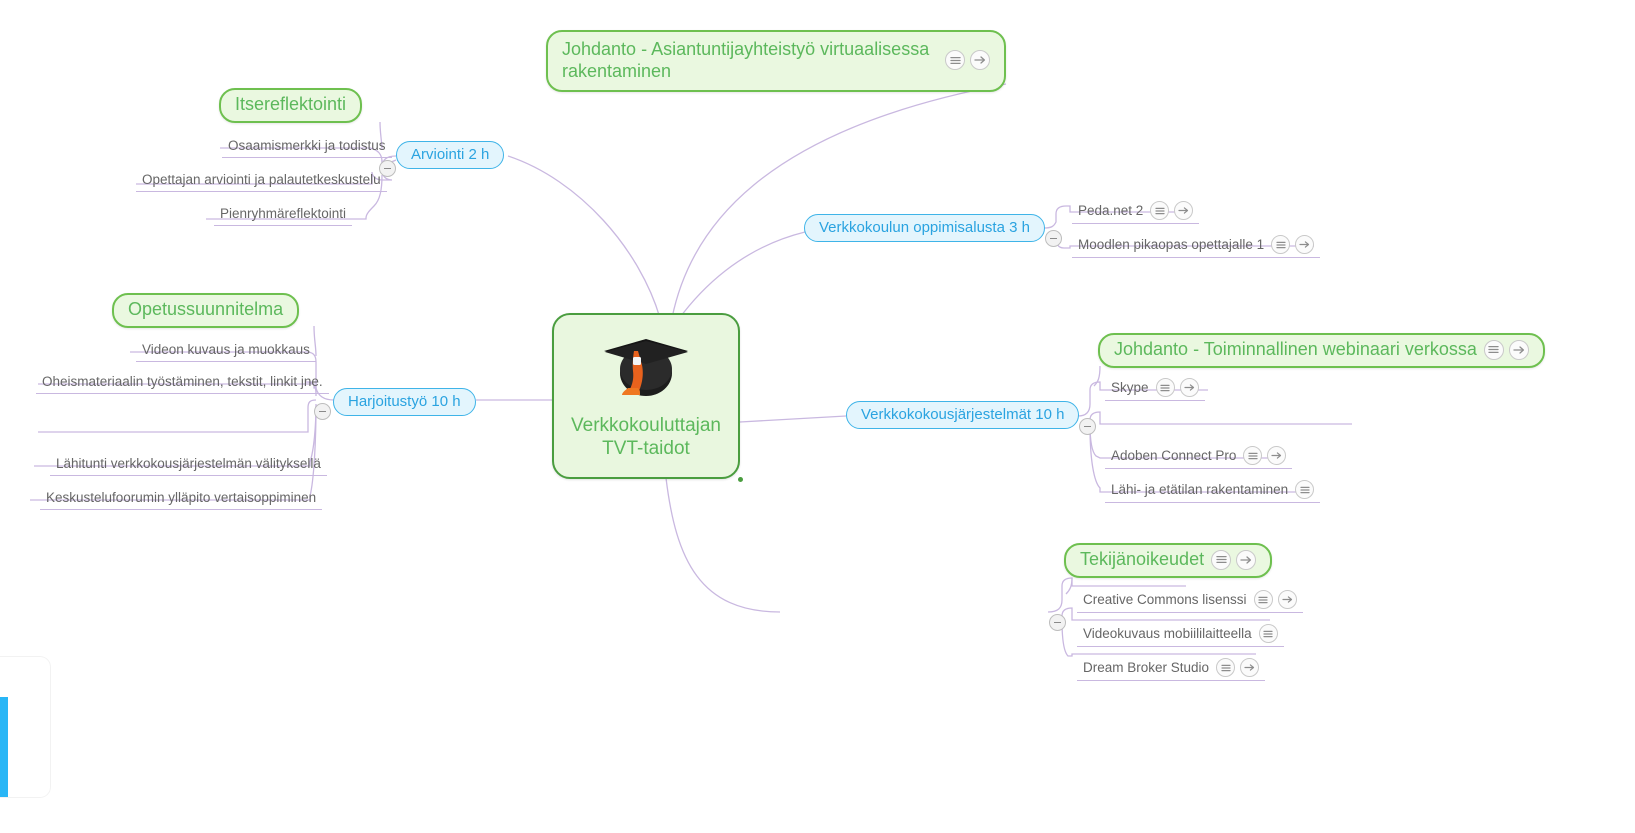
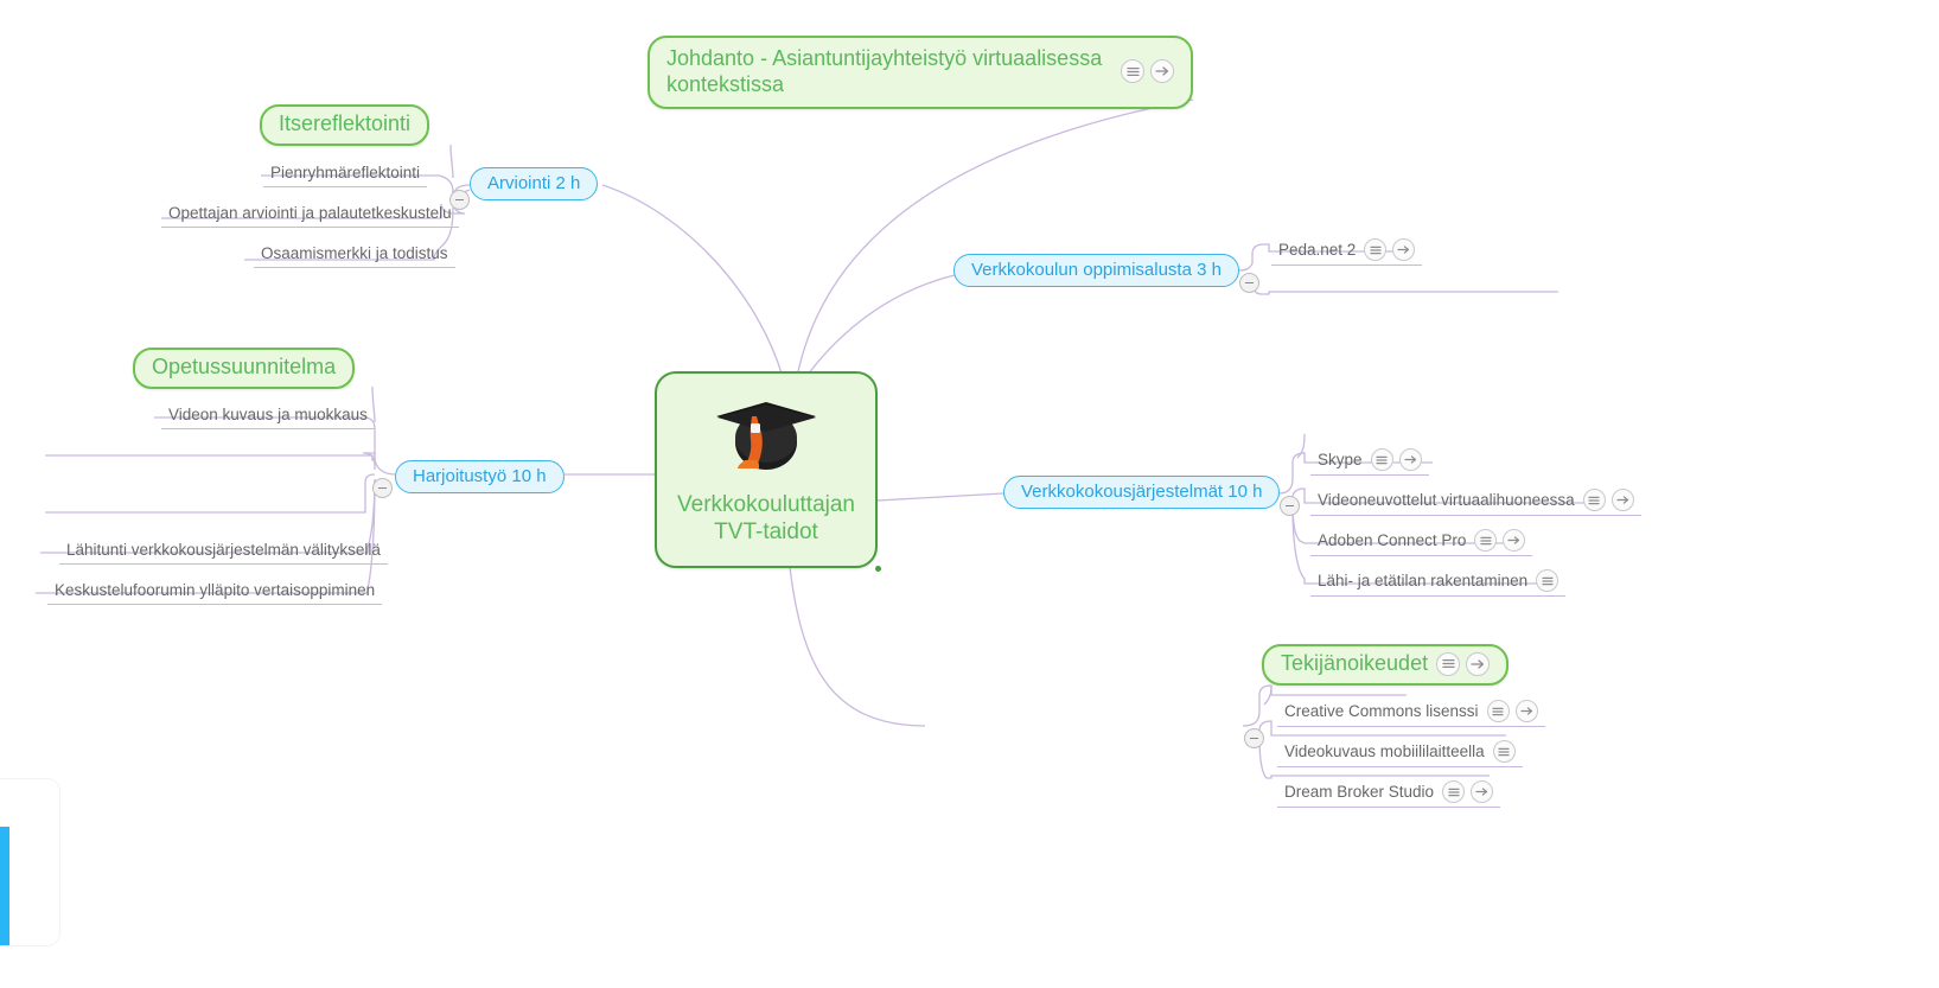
  Verkkokouluttajan TVT-taidot
- Johdanto - Asiantuntijayhteistyö virtuaalisessa rakentaminen
+ Johdanto - Asiantuntijayhteistyö virtuaalisessa kontekstissa
  Itsereflektointi
  Arviointi 2 h
- Osaamismerkki ja todistus
+ Pienryhmäreflektointi
  Opettajan arviointi ja palautetkeskustelu
- Pienryhmäreflektointi
+ Osaamismerkki ja todistus
  Opetussuunnitelma
  Harjoitustyö 10 h
  Videon kuvaus ja muokkaus
- Oheismateriaalin työstäminen, tekstit, linkit jne.
  Lähitunti verkkokousjärjestelmän välityksellä
  Keskustelufoorumin ylläpito vertaisoppiminen
  Verkkokoulun oppimisalusta 3 h
  Peda.net 2
- Moodlen pikaopas opettajalle 1
- Johdanto - Toiminnallinen webinaari verkossa
  Verkkokokousjärjestelmät 10 h
  Skype
+ Videoneuvottelut virtuaalihuoneessa
  Adoben Connect Pro
  Lähi- ja etätilan rakentaminen
  Tekijänoikeudet
  Creative Commons lisenssi
  Videokuvaus mobiililaitteella
  Dream Broker Studio
